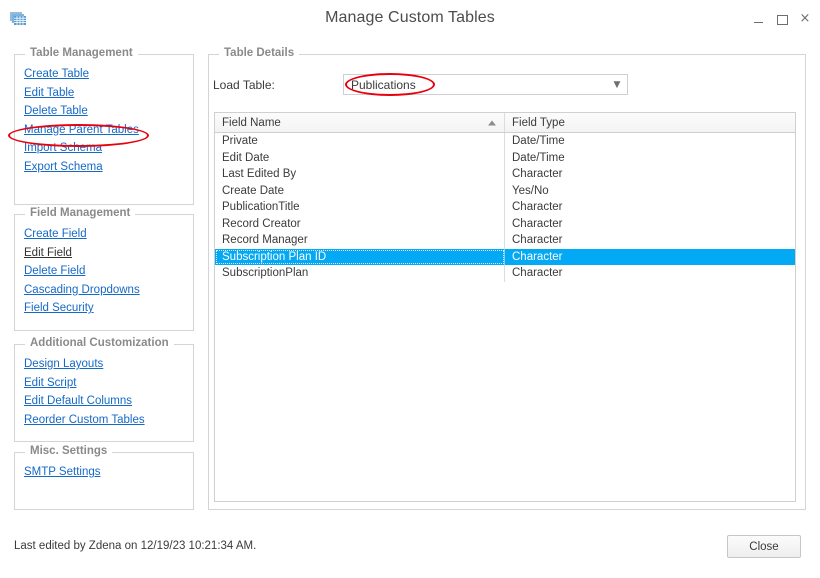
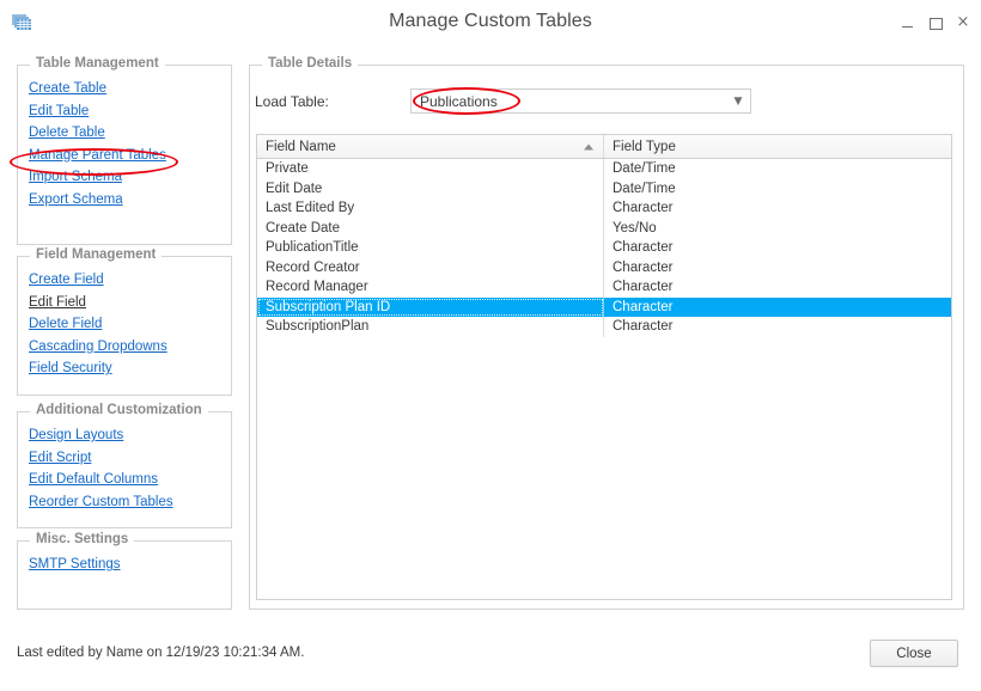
  Manage Custom Tables
  ×
  Table Management
  Create Table
  Edit Table
  Delete Table
  Manage Parent Tables
  Import Schema
  Export Schema
  Field Management
  Create Field
  Edit Field
  Delete Field
  Cascading Dropdowns
  Field Security
  Additional Customization
  Design Layouts
  Edit Script
  Edit Default Columns
  Reorder Custom Tables
  Misc. Settings
  SMTP Settings
  Table Details
  Load Table:
  Publications
  ▼
  Field Name
  Field Type
  Private
  Date/Time
  Edit Date
  Date/Time
  Last Edited By
  Character
  Create Date
  Yes/No
  PublicationTitle
  Character
  Record Creator
  Character
  Record Manager
  Character
  Subscription Plan ID
  Character
  SubscriptionPlan
  Character
- Last edited by Zdena on 12/19/23 10:21:34 AM.
+ Last edited by Name on 12/19/23 10:21:34 AM.
  Close
